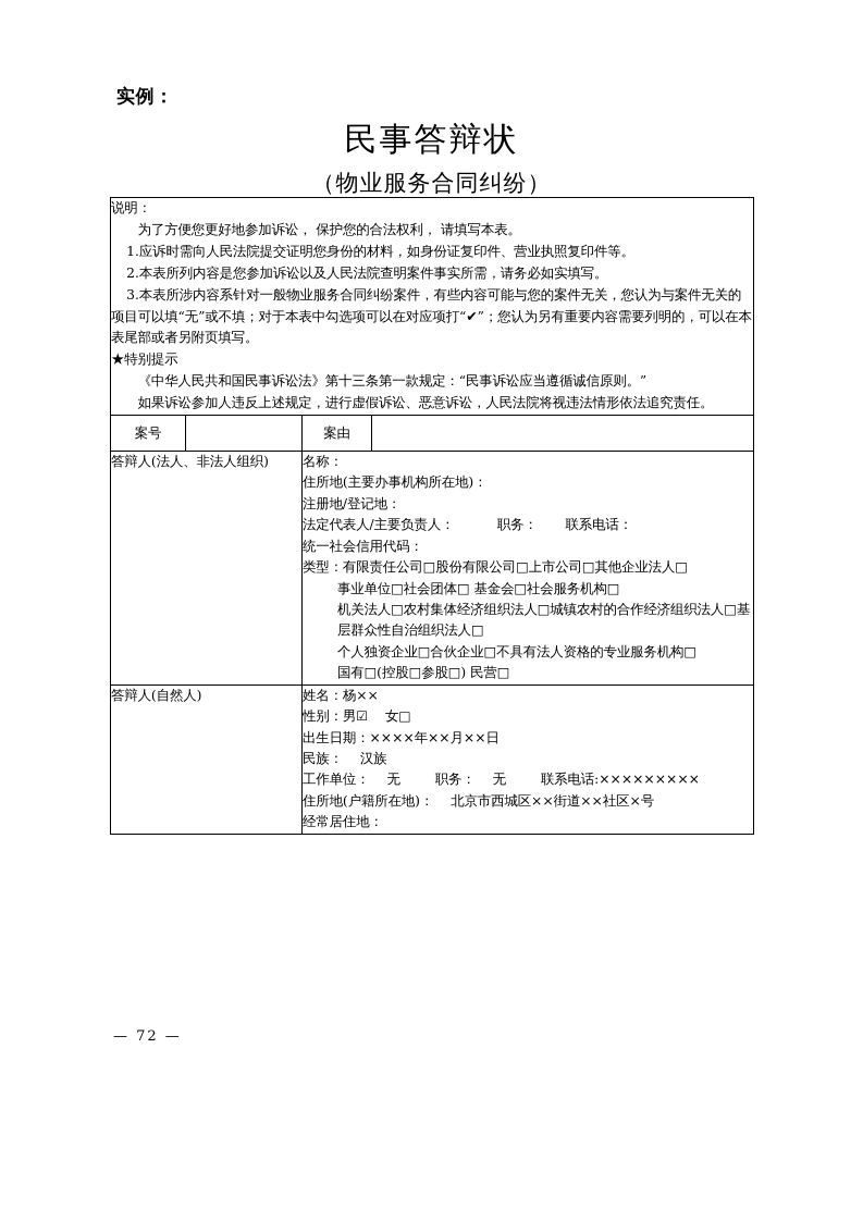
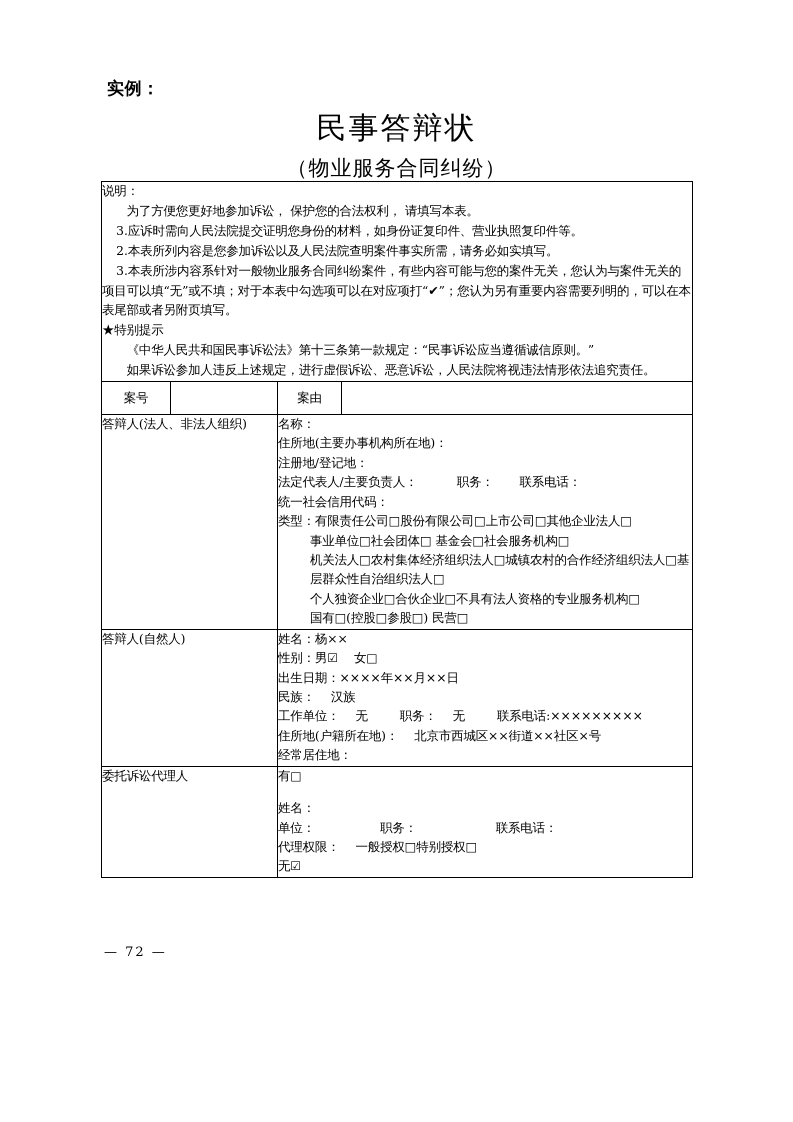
  实例：
  民事答辩状
  （物业服务合同纠纷）
- 说明： 为了方便您更好地参加诉讼， 保护您的合法权利， 请填写本表。 1.应诉时需向人民法院提交证明您身份的材料，如身份证复印件、营业执照复印件等。 2.本表所列内容是您参加诉讼以及人民法院查明案件事实所需，请务必如实填写。 3.本表所涉内容系针对一般物业服务合同纠纷案件，有些内容可能与您的案件无关，您认为与案件无关的项目可以填“无”或不填；对于本表中勾选项可以在对应项打“✔”；您认为另有重要内容需要列明的，可以在本表尾部或者另附页填写。 ★特别提示 《中华人民共和国民事诉讼法》第十三条第一款规定：“民事诉讼应当遵循诚信原则。” 如果诉讼参加人违反上述规定，进行虚假诉讼、恶意诉讼，人民法院将视违法情形依法追究责任。
+ 说明： 为了方便您更好地参加诉讼， 保护您的合法权利， 请填写本表。 3.应诉时需向人民法院提交证明您身份的材料，如身份证复印件、营业执照复印件等。 2.本表所列内容是您参加诉讼以及人民法院查明案件事实所需，请务必如实填写。 3.本表所涉内容系针对一般物业服务合同纠纷案件，有些内容可能与您的案件无关，您认为与案件无关的项目可以填“无”或不填；对于本表中勾选项可以在对应项打“✔”；您认为另有重要内容需要列明的，可以在本表尾部或者另附页填写。 ★特别提示 《中华人民共和国民事诉讼法》第十三条第一款规定：“民事诉讼应当遵循诚信原则。” 如果诉讼参加人违反上述规定，进行虚假诉讼、恶意诉讼，人民法院将视违法情形依法追究责任。
  案号		案由
  答辩人(法人、非法人组织)	名称： 住所地(主要办事机构所在地)： 注册地/登记地： 法定代表人/主要负责人： 职务： 联系电话： 统一社会信用代码： 类型：有限责任公司□股份有限公司□上市公司□其他企业法人□ 事业单位□社会团体□ 基金会□社会服务机构□ 机关法人□农村集体经济组织法人□城镇农村的合作经济组织法人□基层群众性自治组织法人□ 个人独资企业□合伙企业□不具有法人资格的专业服务机构□ 国有□(控股□参股□) 民营□
  答辩人(自然人)	姓名：杨×× 性别：男☑ 女□ 出生日期：××××年××月××日 民族： 汉族 工作单位： 无 职务： 无 联系电话:××××××××× 住所地(户籍所在地)： 北京市西城区××街道××社区×号 经常居住地：
+ 委托诉讼代理人	有□ 姓名： 单位： 职务： 联系电话： 代理权限： 一般授权□特别授权□ 无☑
  — 72 —
